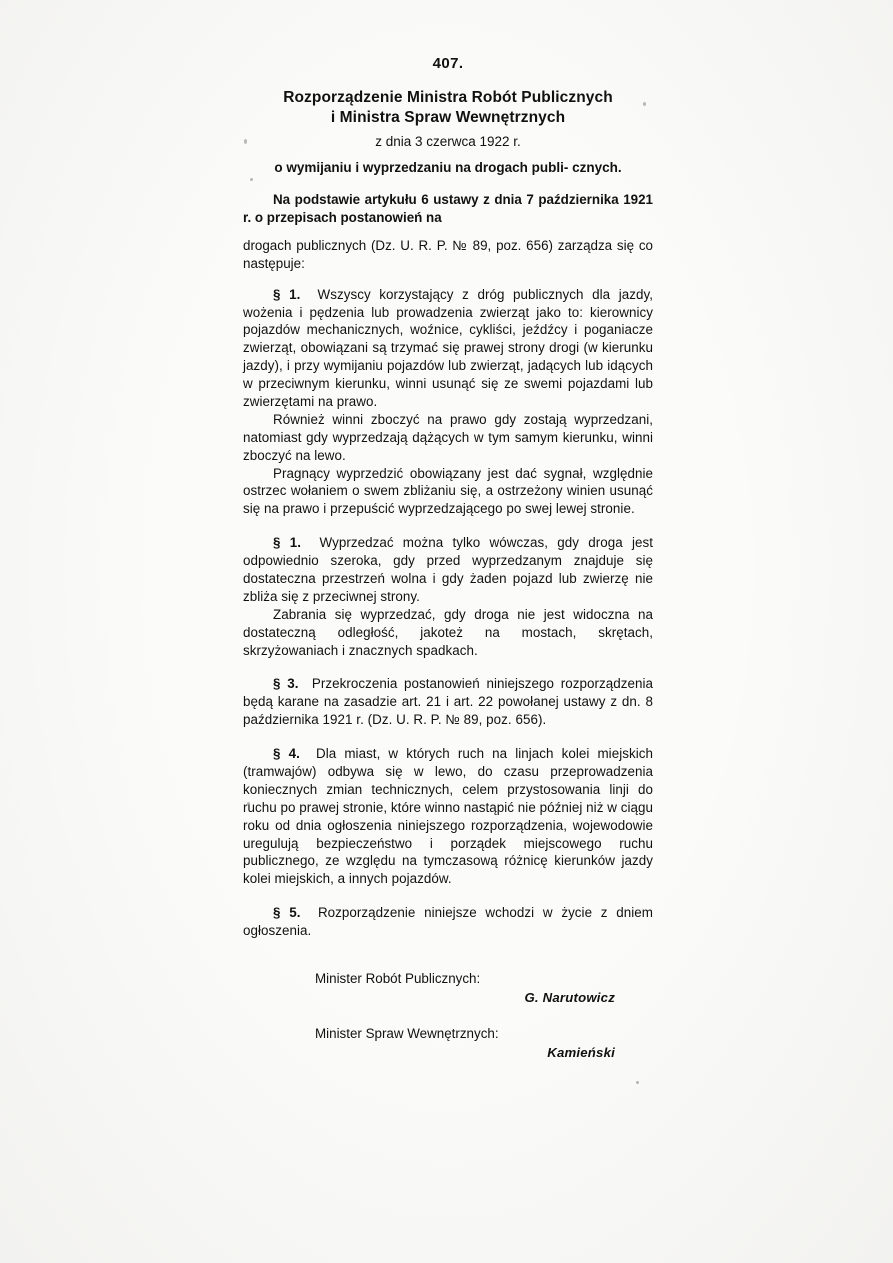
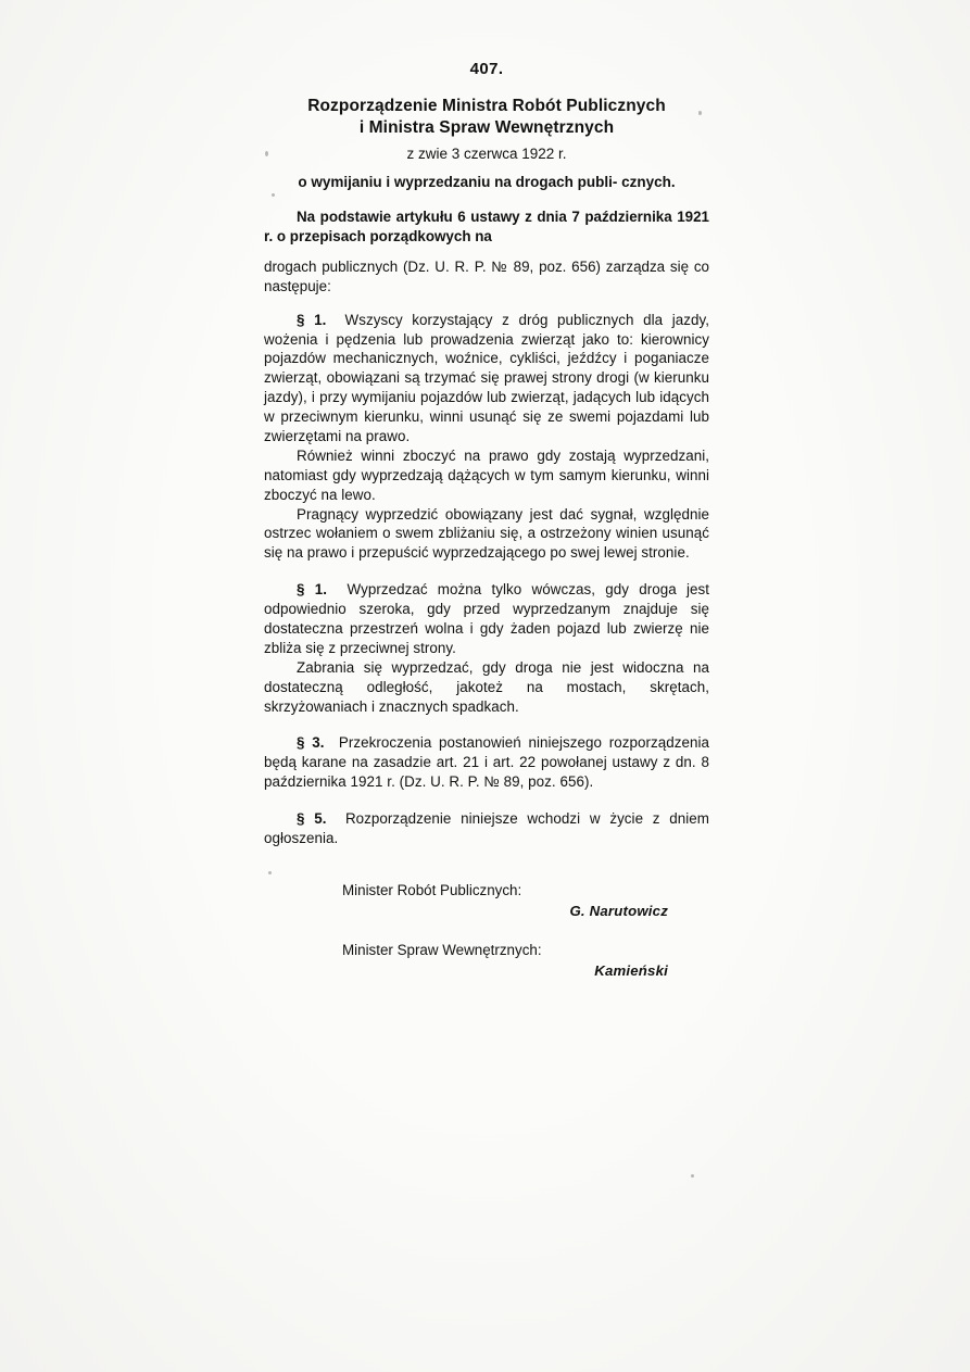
  407.
  Rozporządzenie Ministra Robót Publicznych
  i Ministra Spraw Wewnętrznych
- z dnia 3 czerwca 1922 r.
+ z zwie 3 czerwca 1922 r.
  o wymijaniu i wyprzedzaniu na drogach publi- cznych.
- Na podstawie artykułu 6 ustawy z dnia 7 paź­dziernika 1921 r. o przepisach postanowień na
+ Na podstawie artykułu 6 ustawy z dnia 7 paź­dziernika 1921 r. o przepisach porządkowych na
  drogach publicznych (Dz. U. R. P. № 89, poz. 656) zarządza się co następuje:
  § 1. Wszyscy korzystający z dróg publicznych dla jazdy, wożenia i pędzenia lub prowadzenia zwie­rząt jako to: kierownicy pojazdów mechanicznych, woźnice, cykliści, jeźdźcy i poganiacze zwierząt, obo­wiązani są trzymać się prawej strony drogi (w kie­runku jazdy), i przy wymijaniu pojazdów lub zwie­rząt, jadących lub idących w przeciwnym kierunku, winni usunąć się ze swemi pojazdami lub zwierzęta­mi na prawo.
  Również winni zboczyć na prawo gdy zostają wyprzedzani, natomiast gdy wyprzedzają dążących w tym samym kierunku, winni zboczyć na lewo.
  Pragnący wyprzedzić obowiązany jest dać sy­gnał, względnie ostrzec wołaniem o swem zbliżaniu się, a ostrzeżony winien usunąć się na prawo i prze­puścić wyprzedzającego po swej lewej stronie.
  § 1. Wyprzedzać można tylko wówczas, gdy droga jest odpowiednio szeroka, gdy przed wyprze­dzanym znajduje się dostateczna przestrzeń wolna i gdy żaden pojazd lub zwierzę nie zbliża się z prze­ciwnej strony.
  Zabrania się wyprzedzać, gdy droga nie jest widoczna na dostateczną odległość, jakoteż na mo­stach, skrętach, skrzyżowaniach i znacznych spadkach.
  § 3. Przekroczenia postanowień niniejszego rozporządzenia będą karane na zasadzie art. 21 i art. 22 powołanej ustawy z dn. 8 października 1921 r. (Dz. U. R. P. № 89, poz. 656).
- § 4. Dla miast, w których ruch na linjach ko­lei miejskich (tramwajów) odbywa się w lewo, do czasu przeprowadzenia koniecznych zmian technicz­nych, celem przystosowania linji do ruchu po prawej stronie, które winno nastąpić nie później niż w cią­gu roku od dnia ogłoszenia niniejszego rozporządze­nia, wojewodowie uregulują bezpieczeństwo i porzą­dek miejscowego ruchu publicznego, ze względu na tymczasową różnicę kierunków jazdy kolei miejskich, a innych pojazdów.
  § 5. Rozporządzenie niniejsze wchodzi w życie z dniem ogłoszenia.
  Minister Robót Publicznych:
  G. Narutowicz
  Minister Spraw Wewnętrznych:
  Kamieński
